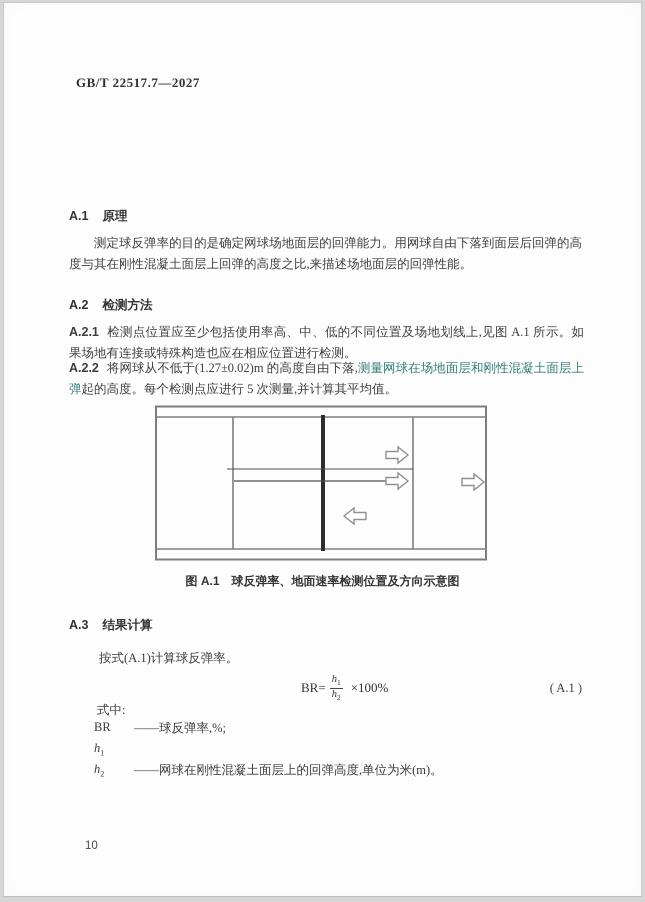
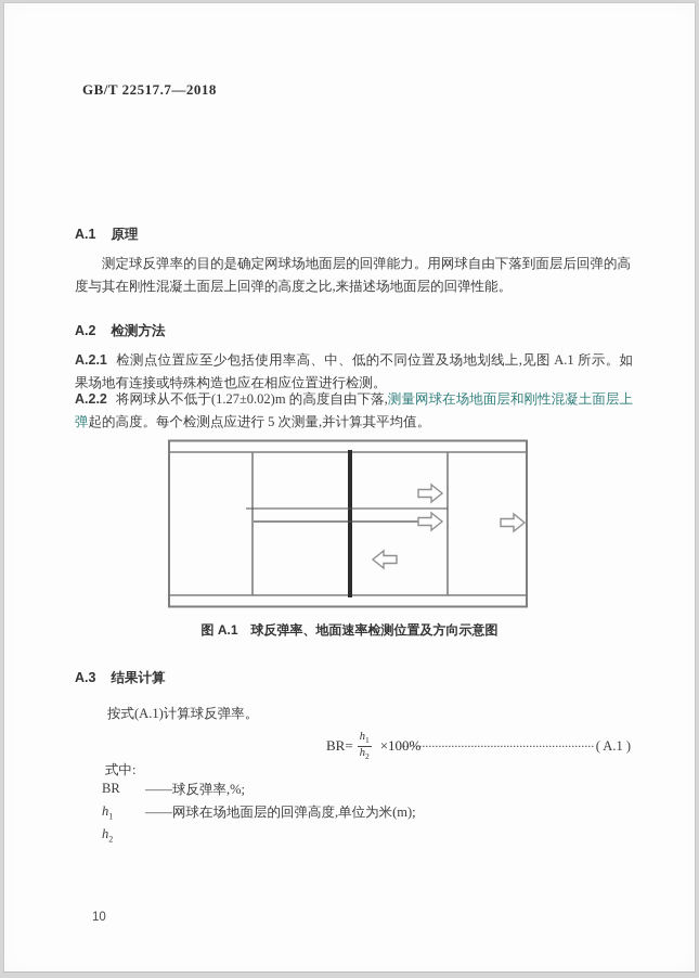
- GB/T 22517.7—2027
+ GB/T 22517.7—2018
  A.1 原理
  测定球反弹率的目的是确定网球场地面层的回弹能力。用网球自由下落到面层后回弹的高度与其在刚性混凝土面层上回弹的高度之比,来描述场地面层的回弹性能。
  A.2 检测方法
  A.2.1 检测点位置应至少包括使用率高、中、低的不同位置及场地划线上,见图 A.1 所示。如果场地有连接或特殊构造也应在相应位置进行检测。
  A.2.2 将网球从不低于(1.27±0.02)m 的高度自由下落,测量网球在场地面层和刚性混凝土面层上弹起的高度。每个检测点应进行 5 次测量,并计算其平均值。
  图 A.1 球反弹率、地面速率检测位置及方向示意图
  A.3 结果计算
  按式(A.1)计算球反弹率。
  BR
  =
  h1
  h2
  ×100%
+ ····························································
  ( A.1 )
  式中:
  BR
  ——球反弹率,%;
  h1
+ ——网球在场地面层的回弹高度,单位为米(m);
  h2
- ——网球在刚性混凝土面层上的回弹高度,单位为米(m)。
  10
